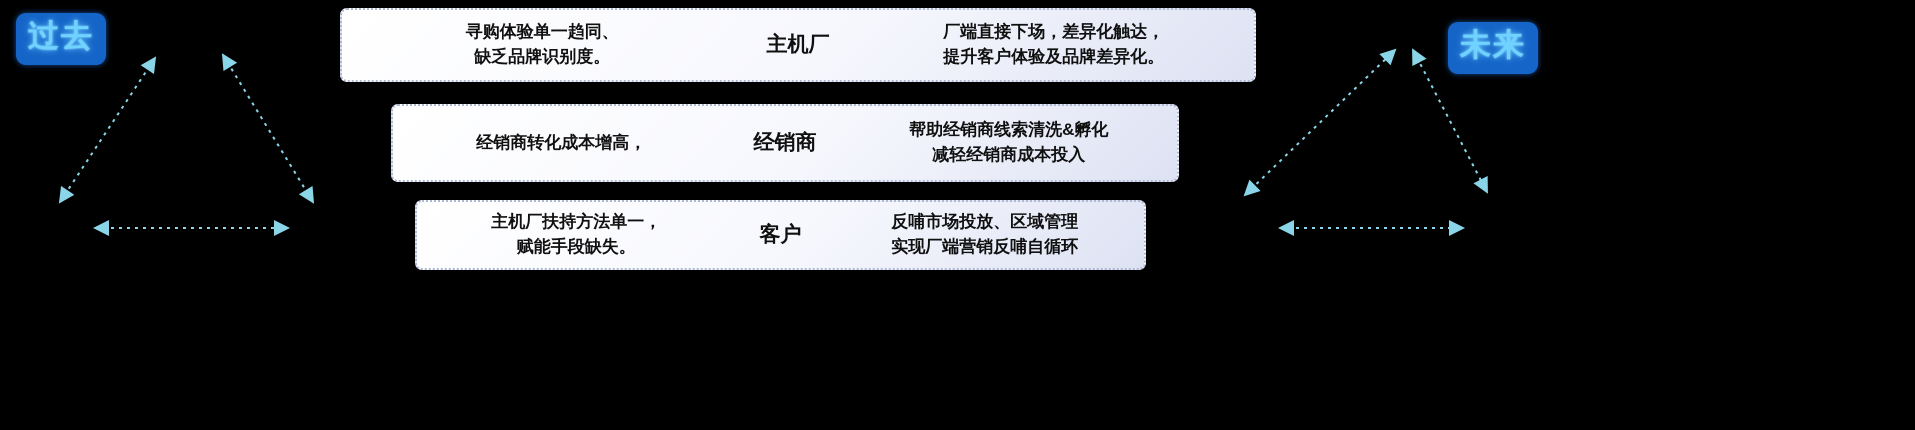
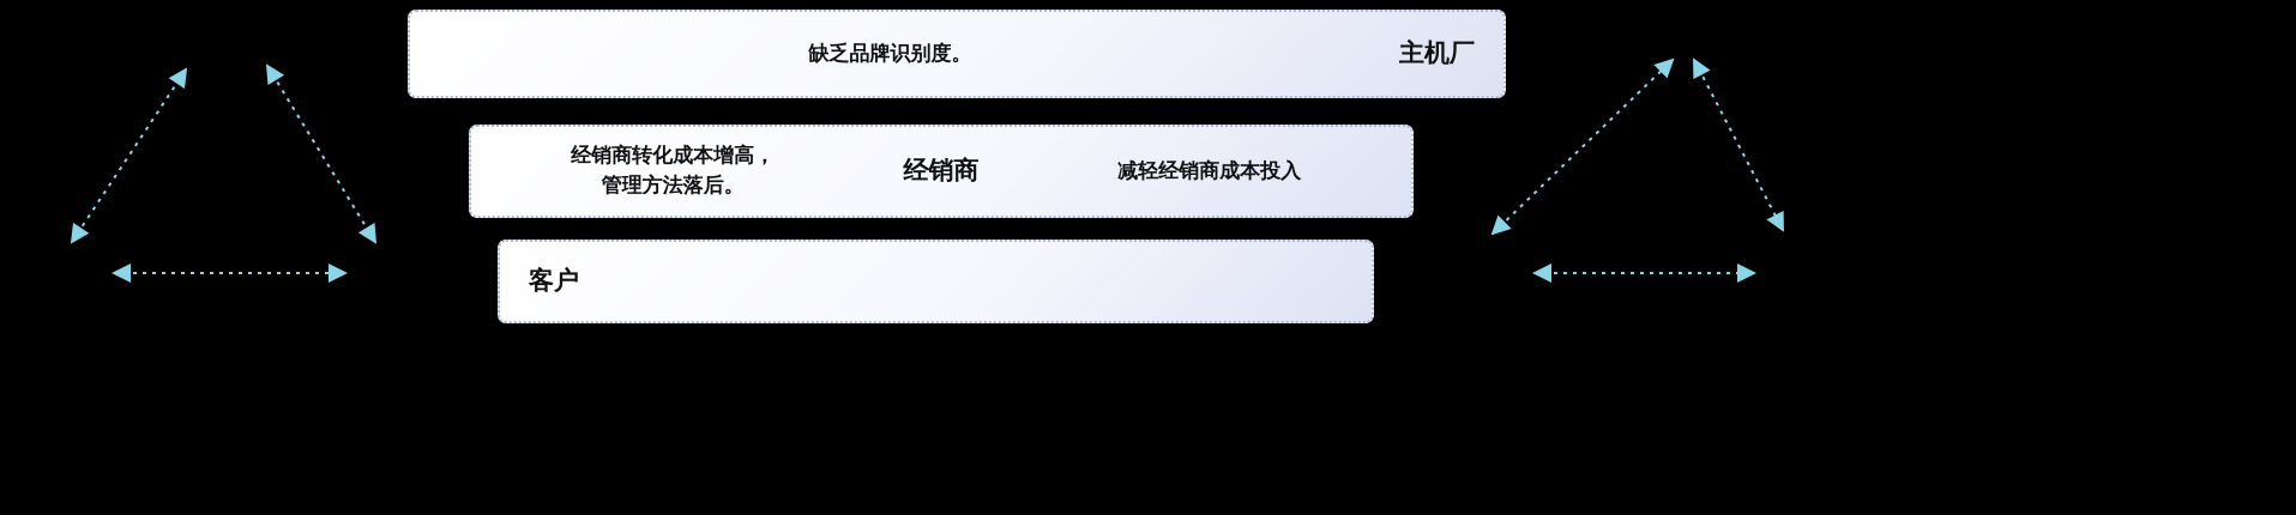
- 过去
- 未来
- 寻购体验单一趋同、
  缺乏品牌识别度。
  主机厂
- 厂端直接下场，差异化触达，
- 提升客户体验及品牌差异化。
  经销商转化成本增高，
+ 管理方法落后。
  经销商
- 帮助经销商线索清洗&孵化
  减轻经销商成本投入
- 主机厂扶持方法单一，
- 赋能手段缺失。
  客户
- 反哺市场投放、区域管理
- 实现厂端营销反哺自循环
